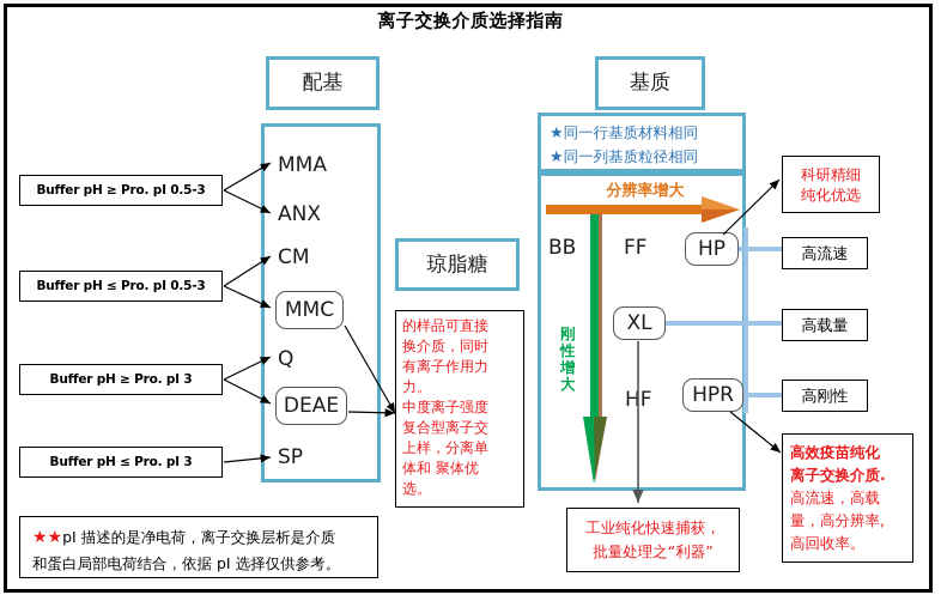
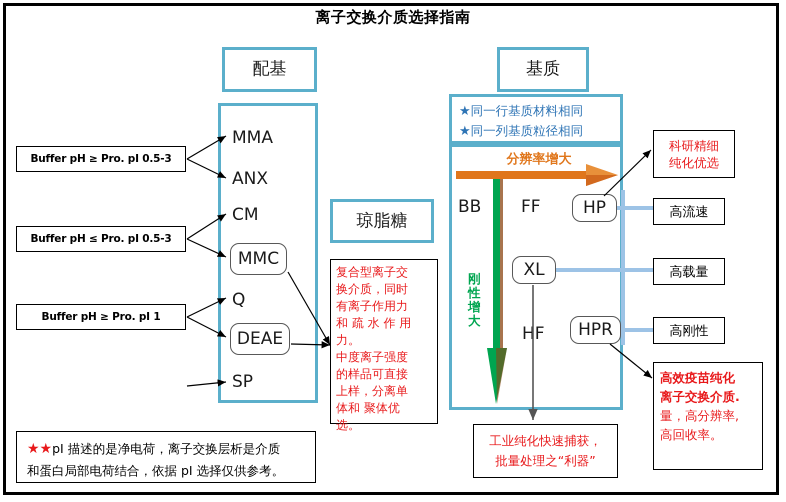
  离子交换介质选择指南
  配基
  MMA
  ANX
  CM
  MMC
  Q
  DEAE
  SP
  Buffer pH ≥ Pro. pI 0.5-3
  Buffer pH ≤ Pro. pI 0.5-3
- Buffer pH ≥ Pro. pI 3
+ Buffer pH ≥ Pro. pI 1
- Buffer pH ≤ Pro. pI 3
  ★★pI 描述的是净电荷，离子交换层析是介质
  和蛋白局部电荷结合，依据 pI 选择仅供参考。
  琼脂糖
- 的样品可直接
+ 复合型离子交
  换介质，同时
  有离子作用力
+ 和 疏 水 作 用
  力。
  中度离子强度
- 复合型离子交
+ 的样品可直接
  上样，分离单
  体和 聚体优
  选。
  基质
  ★同一行基质材料相同
  ★同一列基质粒径相同
  分辨率增大
  刚
  性
  增
  大
  BB
  FF
  HP
  XL
  HF
  HPR
  科研精细
  纯化优选
  高流速
  高载量
  高刚性
  工业纯化快速捕获，
  批量处理之“利器”
  高效疫苗纯化
  离子交换介质.
- 高流速，高载
  量，高分辨率,
  高回收率。
